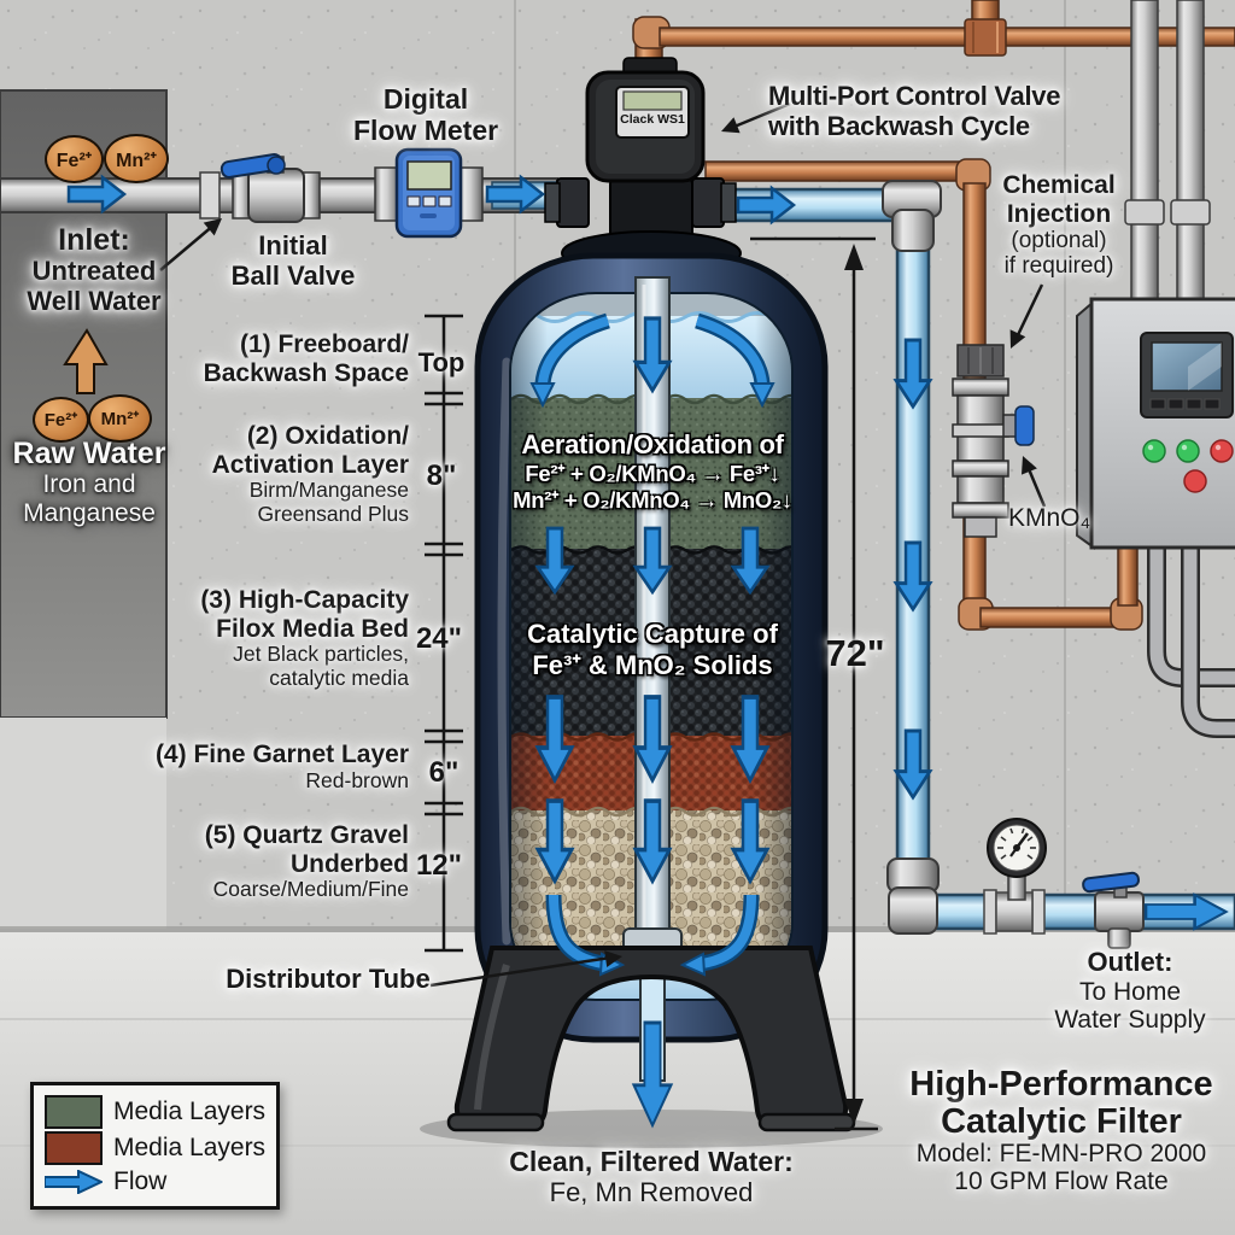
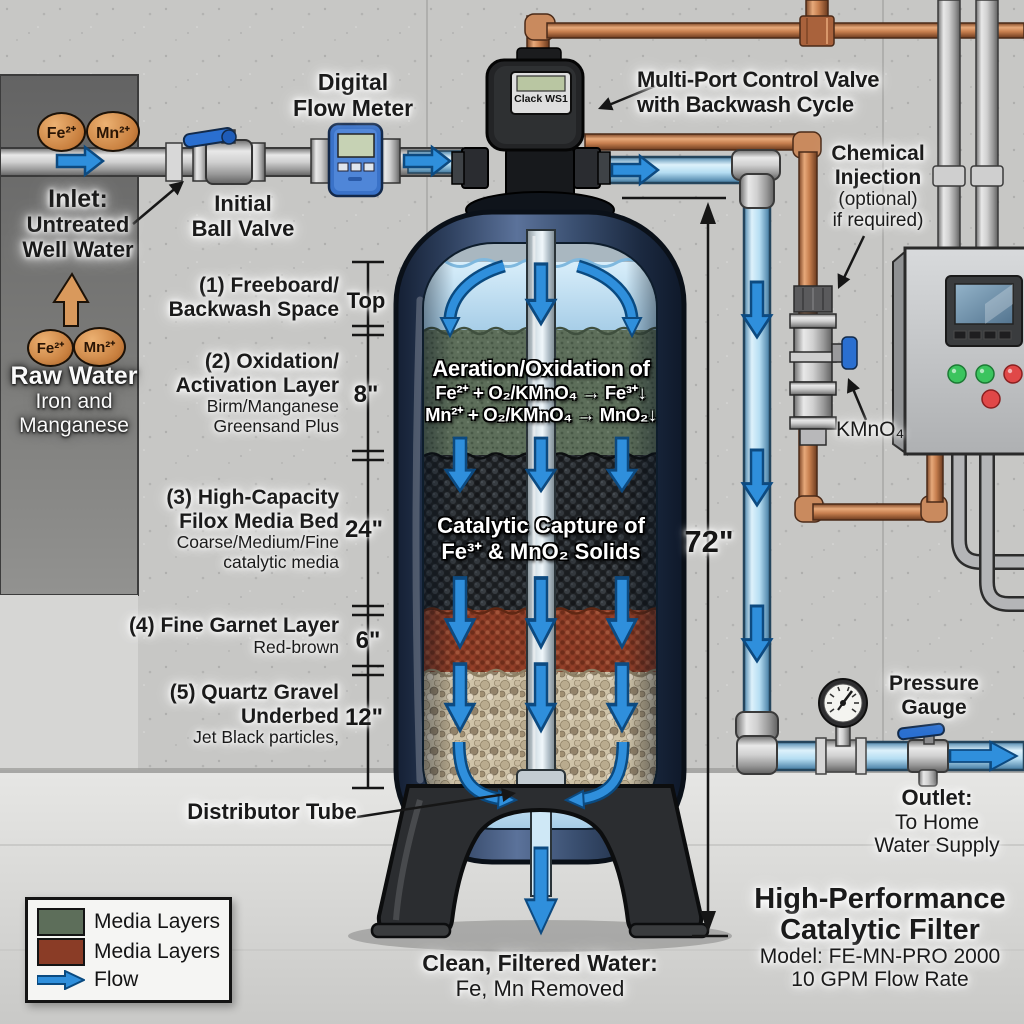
  Fe²⁺
  Mn²⁺
  Inlet:
  Untreated
  Well Water
  Initial
  Ball Valve
  Digital
  Flow Meter
  Clack WS1
  Multi-Port Control Valve
  with Backwash Cycle
  Chemical
  Injection
  (optional)
  if required)
  KMnO₄
  Fe²⁺
  Mn²⁺
  Raw Water
  Iron and
  Manganese
  (1) Freeboard/
  Backwash Space
  Top
  (2) Oxidation/
  Activation Layer
  Birm/Manganese
  Greensand Plus
  8"
  (3) High-Capacity
  Filox Media Bed
- Jet Black particles,
+ Coarse/Medium/Fine
  catalytic media
  24"
  (4) Fine Garnet Layer
  Red-brown
  6"
  (5) Quartz Gravel
  Underbed
- Coarse/Medium/Fine
+ Jet Black particles,
  12"
  Aeration/Oxidation of
  Fe²⁺ + O₂/KMnO₄ → Fe³⁺↓
  Mn²⁺ + O₂/KMnO₄ → MnO₂↓
  Catalytic Capture of
  Fe³⁺ & MnO₂ Solids
  72"
  Distributor Tube
+ Pressure
+ Gauge
  Outlet:
  To Home
  Water Supply
  Clean, Filtered Water:
  Fe, Mn Removed
  Media Layers
  Media Layers
  Flow
  High-Performance
  Catalytic Filter
  Model: FE-MN-PRO 2000
  10 GPM Flow Rate
